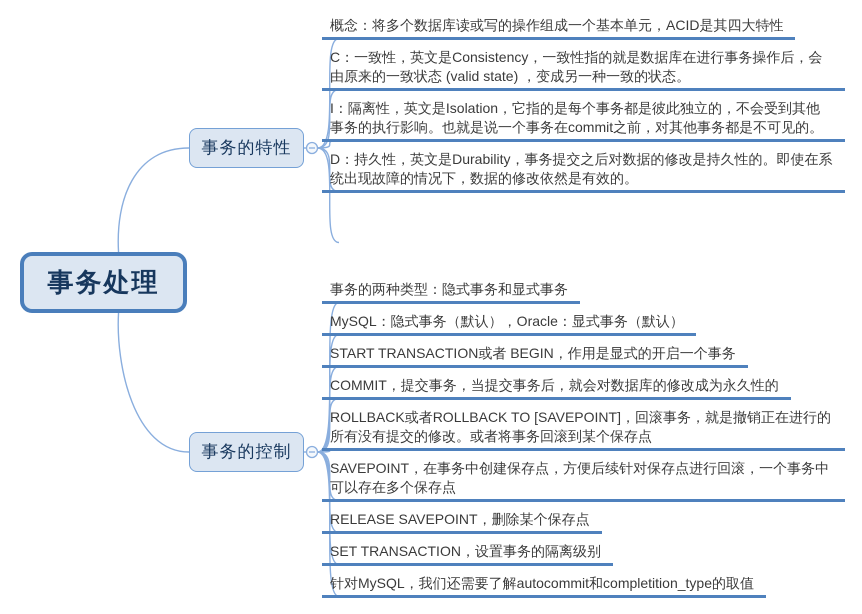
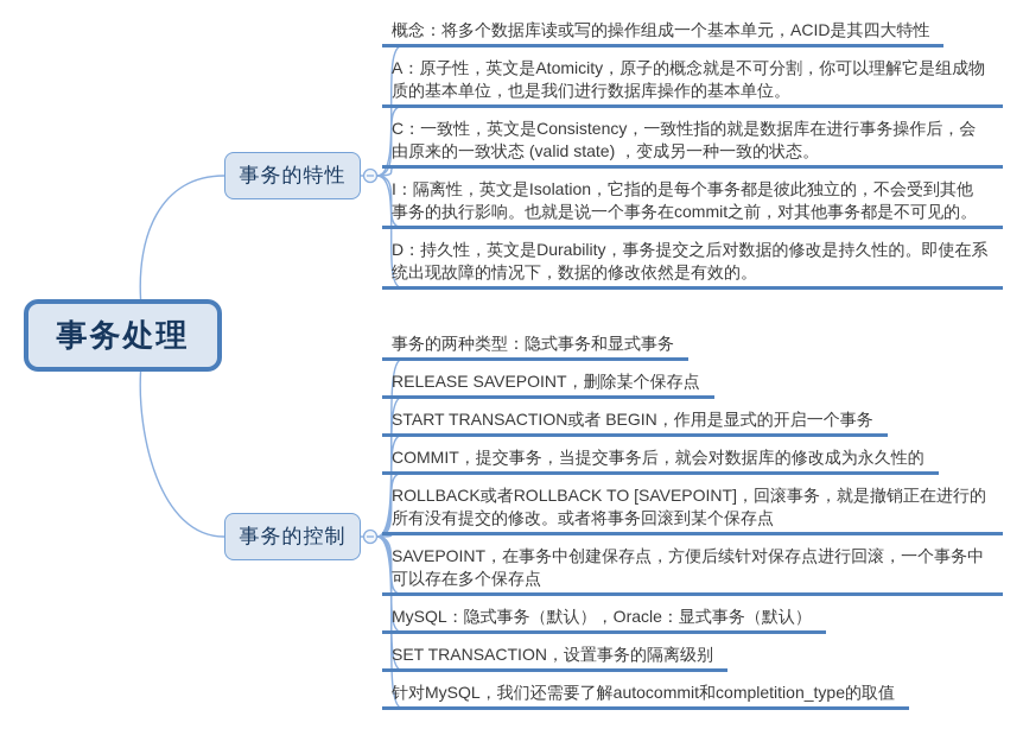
  事务处理
  事务的特性
  事务的控制
  概念：将多个数据库读或写的操作组成一个基本单元，ACID是其四大特性
+ A：原子性，英文是Atomicity，原子的概念就是不可分割，你可以理解它是组成物质的基本单位，也是我们进行数据库操作的基本单位。
  C：一致性，英文是Consistency，一致性指的就是数据库在进行事务操作后，会由原来的一致状态 (valid state) ，变成另一种一致的状态。
  I：隔离性，英文是Isolation，它指的是每个事务都是彼此独立的，不会受到其他事务的执行影响。也就是说一个事务在commit之前，对其他事务都是不可见的。
  D：持久性，英文是Durability，事务提交之后对数据的修改是持久性的。即使在系统出现故障的情况下，数据的修改依然是有效的。
  事务的两种类型：隐式事务和显式事务
- MySQL：隐式事务（默认），Oracle：显式事务（默认）
+ RELEASE SAVEPOINT，删除某个保存点
  START TRANSACTION或者 BEGIN，作用是显式的开启一个事务
  COMMIT，提交事务，当提交事务后，就会对数据库的修改成为永久性的
  ROLLBACK或者ROLLBACK TO [SAVEPOINT]，回滚事务，就是撤销正在进行的所有没有提交的修改。或者将事务回滚到某个保存点
  SAVEPOINT，在事务中创建保存点，方便后续针对保存点进行回滚，一个事务中可以存在多个保存点
- RELEASE SAVEPOINT，删除某个保存点
+ MySQL：隐式事务（默认），Oracle：显式事务（默认）
  SET TRANSACTION，设置事务的隔离级别
  针对MySQL，我们还需要了解autocommit和completition_type的取值
